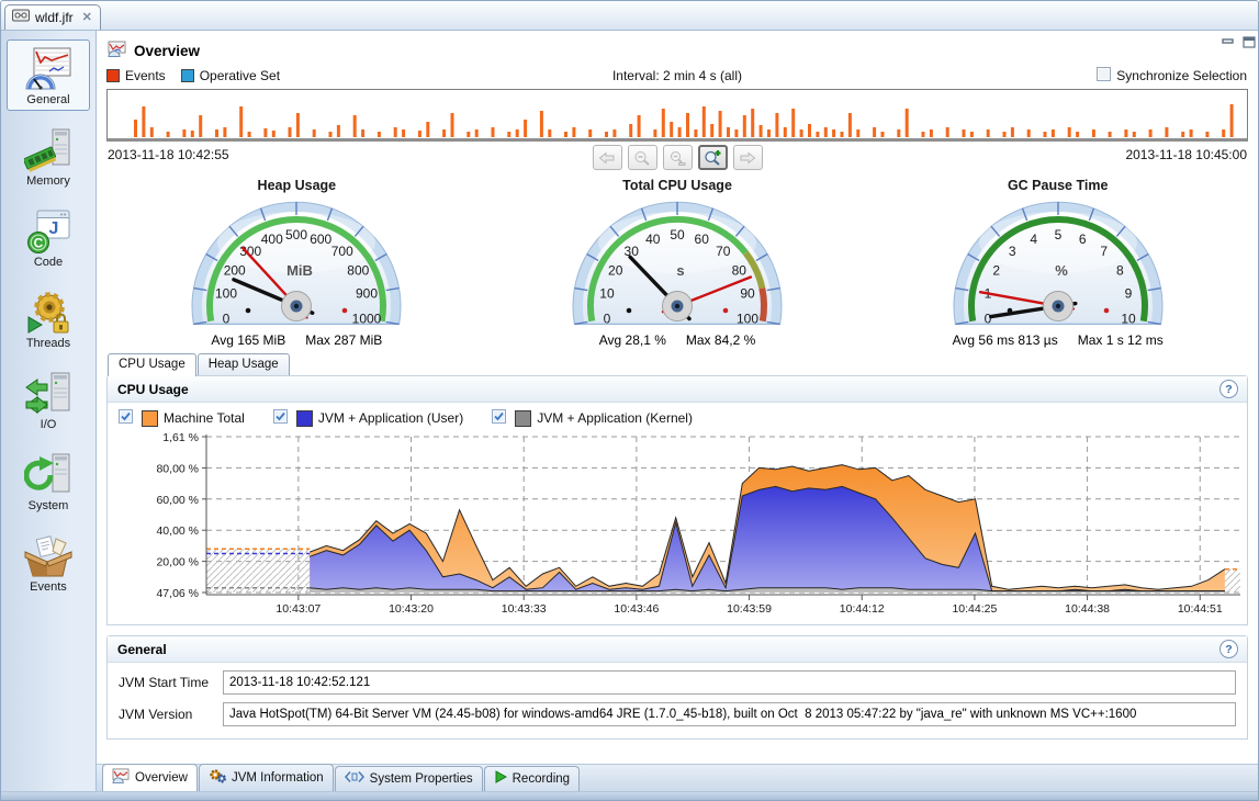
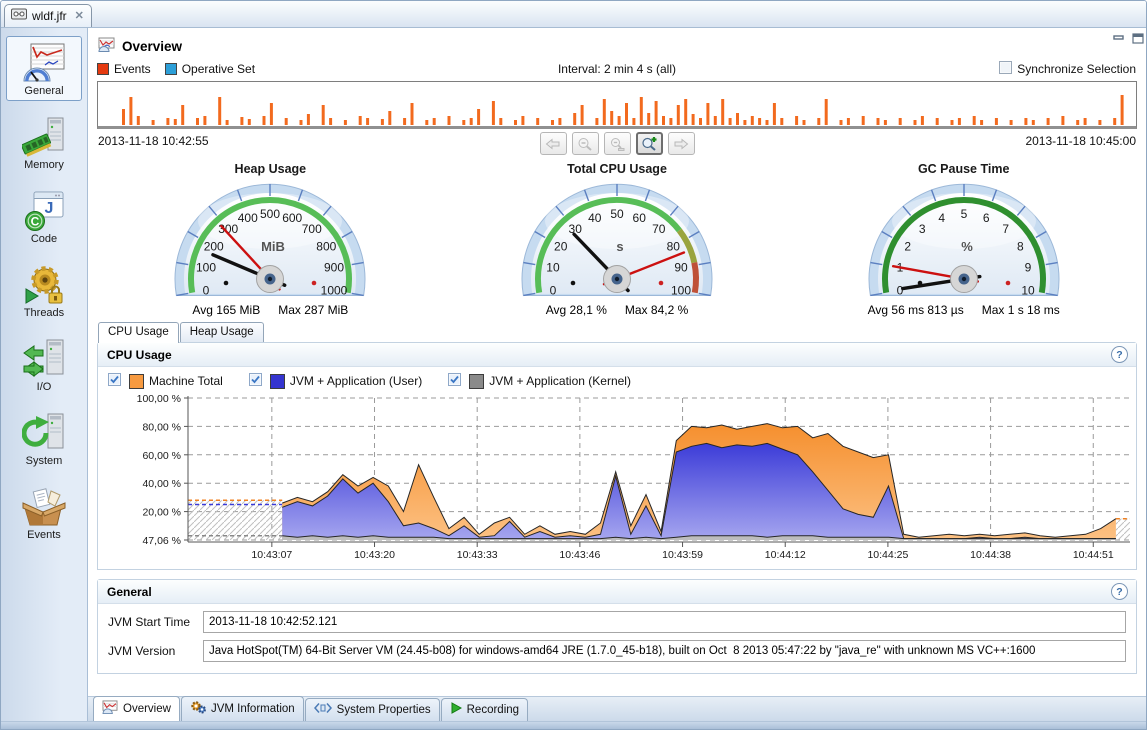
  wldf.jfr
  ✕
  General
  Memory
  J
  C
  Code
  Threads
  I/O
  System
  Events
  Overview
  Events
  Operative Set
  Interval: 2 min 4 s (all)
  Synchronize Selection
  2013-11-18 10:42:55
  2013-11-18 10:45:00
  Heap Usage
  0
  100
  200
  300
  400
  500
  600
  700
  800
  900
  1000
  MiB
  Avg 165 MiB
  Max 287 MiB
  Total CPU Usage
  0
  10
  20
  30
  40
  50
  60
  70
  80
  90
  100
  s
  Avg 28,1 %
  Max 84,2 %
  GC Pause Time
  0
  2
  3
  4
  5
  6
  7
  8
  9
  10
  %
  Avg 56 ms 813 µs
- Max 1 s 12 ms
+ Max 1 s 18 ms
  CPU Usage
  Heap Usage
  CPU Usage
  ?
  Machine Total
  JVM + Application (User)
  JVM + Application (Kernel)
  47,06 %
  20,00 %
  40,00 %
  60,00 %
  80,00 %
- 1,61 %
+ 100,00 %
  10:43:07
  10:43:20
  10:43:33
  10:43:46
  10:43:59
  10:44:12
  10:44:25
  10:44:38
  10:44:51
  General
  ?
  JVM Start Time
  2013-11-18 10:42:52.121
  JVM Version
  Java HotSpot(TM) 64-Bit Server VM (24.45-b08) for windows-amd64 JRE (1.7.0_45-b18), built on Oct 8 2013 05:47:22 by "java_re" with unknown MS VC++:1600
  Overview
  JVM Information
  System Properties
  Recording
